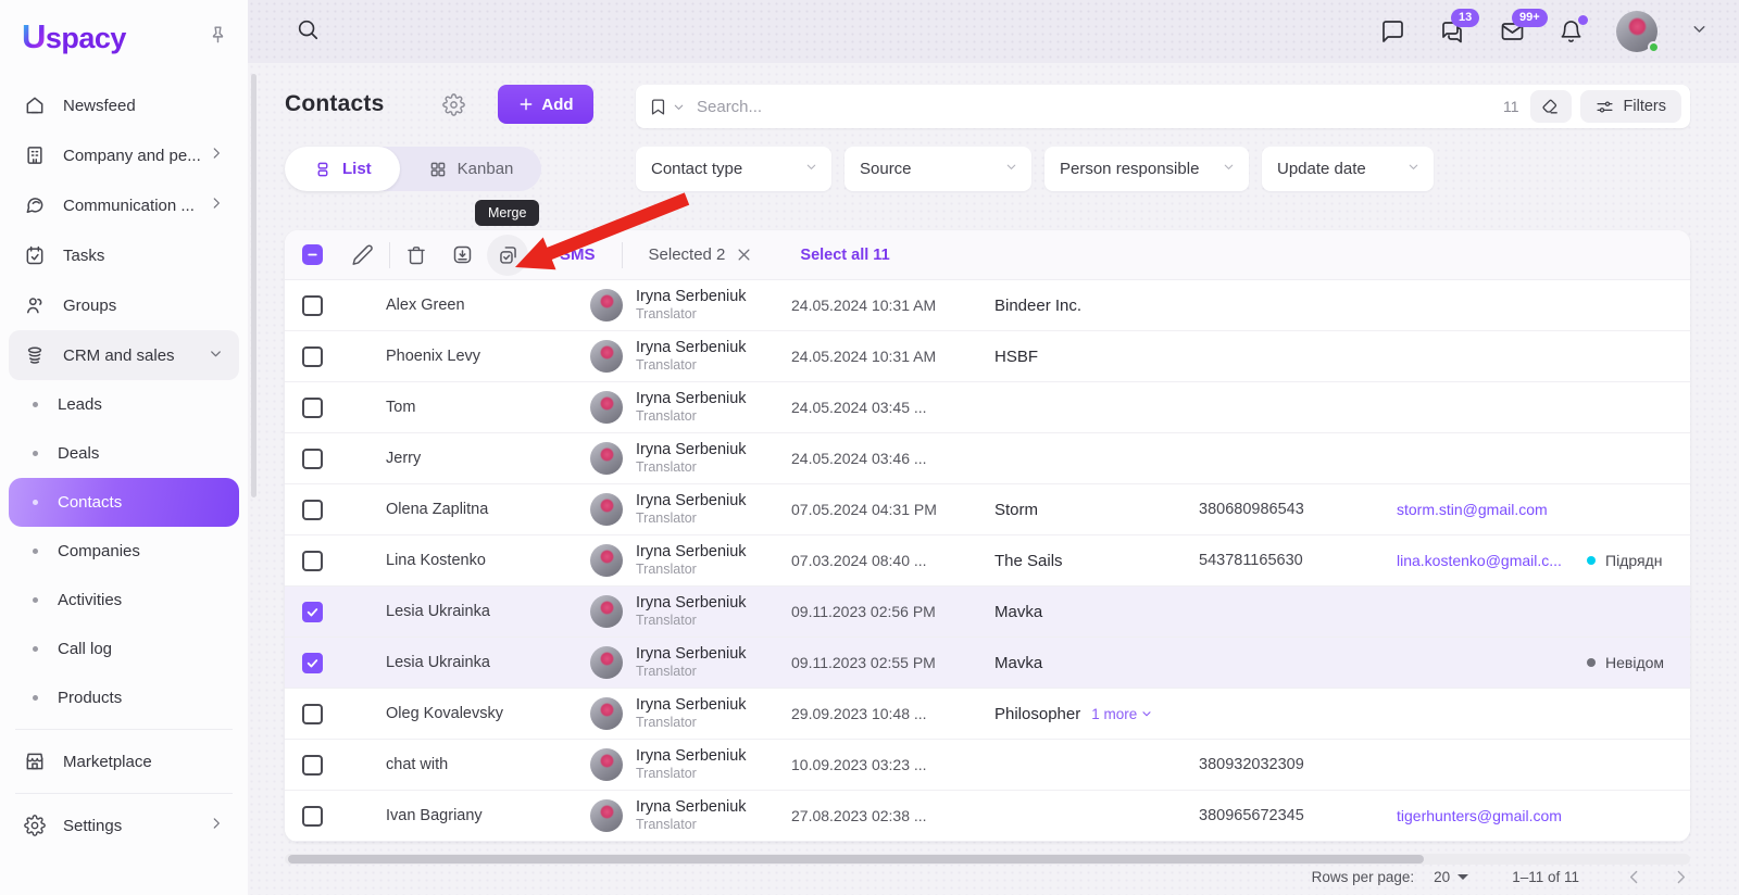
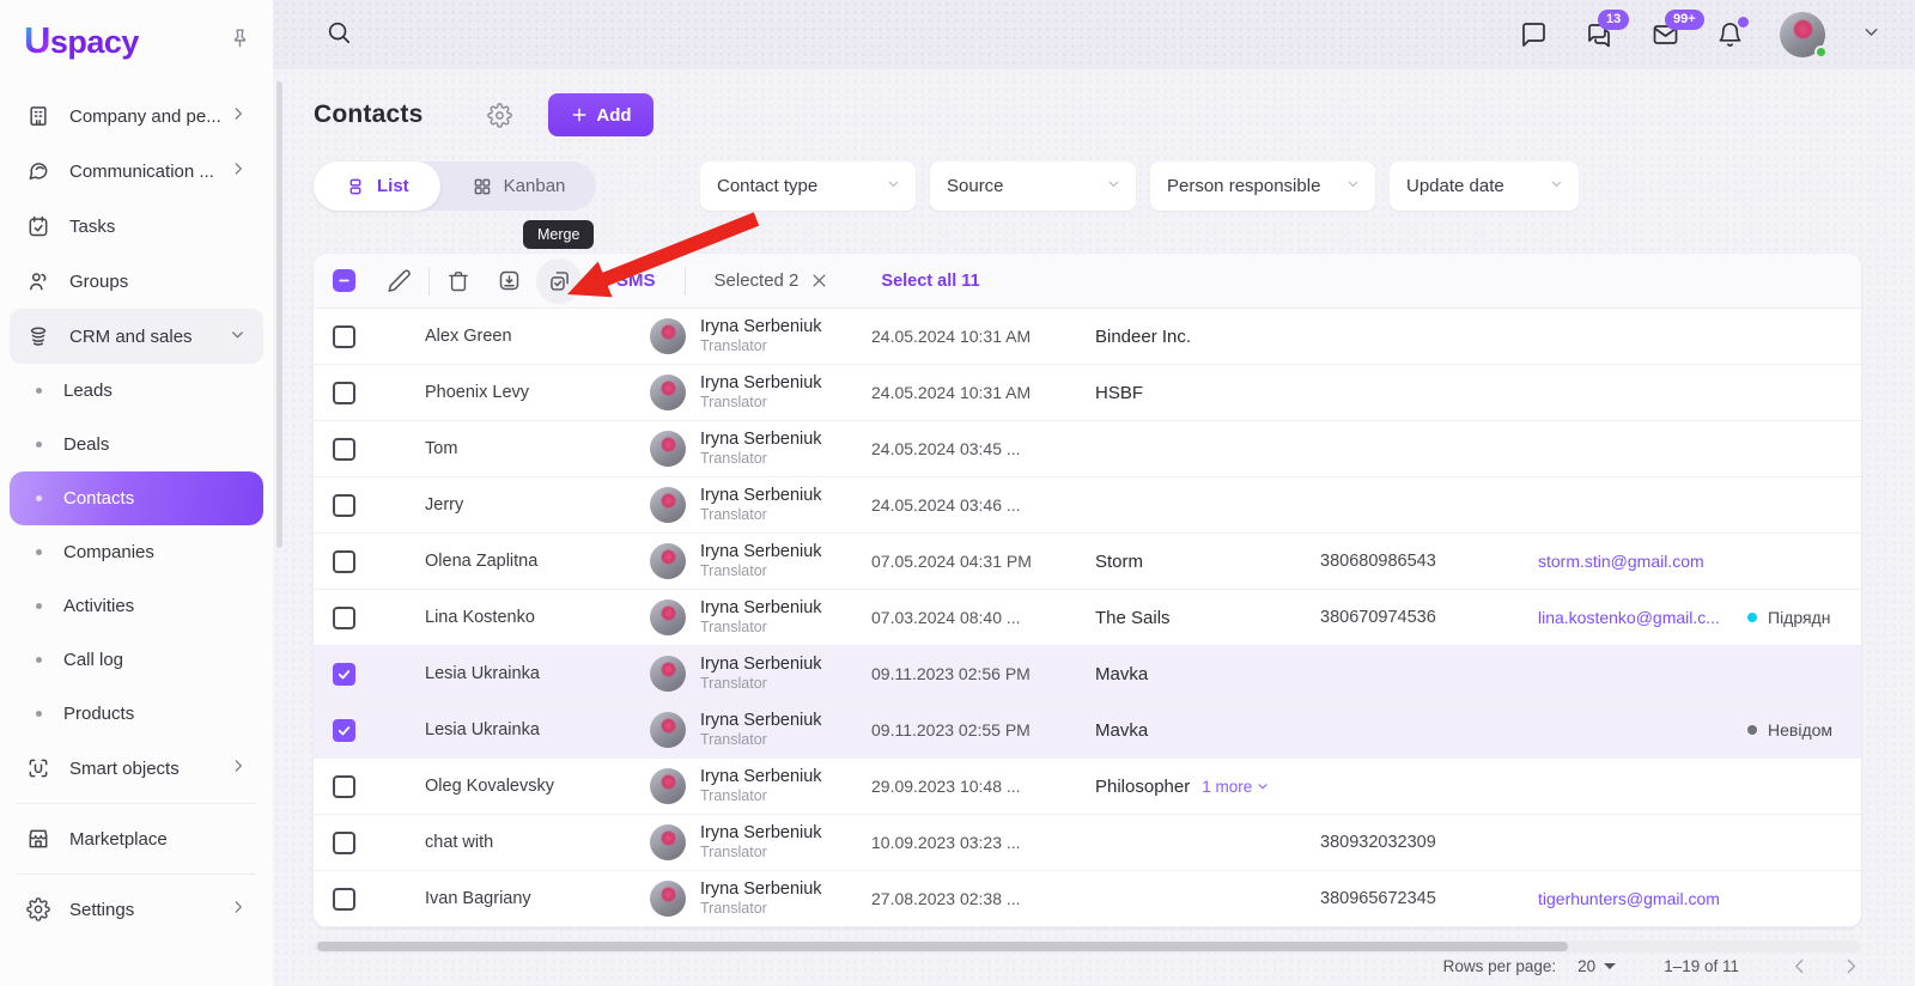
  Uspacy
- Newsfeed
  Company and pe...
  Communication ...
  Tasks
  Groups
  CRM and sales
  Leads
  Deals
  Contacts
  Companies
  Activities
  Call log
  Products
+ Smart objects
  Marketplace
  Settings
  13
  99+
  Contacts
  Add
- Search...
- 11
- Filters
  List
  Kanban
  Contact type
  Source
  Person responsible
  Update date
  Merge
  SMS
  Selected 2
  Select all 11
  Alex Green
  Iryna Serbeniuk
  Translator
  24.05.2024 10:31 AM
  Bindeer Inc.
  Phoenix Levy
  Iryna Serbeniuk
  Translator
  24.05.2024 10:31 AM
  HSBF
  Tom
  Iryna Serbeniuk
  Translator
  24.05.2024 03:45 ...
  Jerry
  Iryna Serbeniuk
  Translator
  24.05.2024 03:46 ...
  Olena Zaplitna
  Iryna Serbeniuk
  Translator
  07.05.2024 04:31 PM
  Storm
  380680986543
  storm.stin@gmail.com
  Lina Kostenko
  Iryna Serbeniuk
  Translator
  07.03.2024 08:40 ...
  The Sails
- 543781165630
+ 380670974536
  lina.kostenko@gmail.c...
  Підрядн
  Lesia Ukrainka
  Iryna Serbeniuk
  Translator
  09.11.2023 02:56 PM
  Mavka
  Lesia Ukrainka
  Iryna Serbeniuk
  Translator
  09.11.2023 02:55 PM
  Mavka
  Невідом
  Oleg Kovalevsky
  Iryna Serbeniuk
  Translator
  29.09.2023 10:48 ...
  Philosopher
  1 more
  chat with
  Iryna Serbeniuk
  Translator
  10.09.2023 03:23 ...
  380932032309
  Ivan Bagriany
  Iryna Serbeniuk
  Translator
  27.08.2023 02:38 ...
  380965672345
  tigerhunters@gmail.com
  Rows per page:
  20
- 1–11 of 11
+ 1–19 of 11
